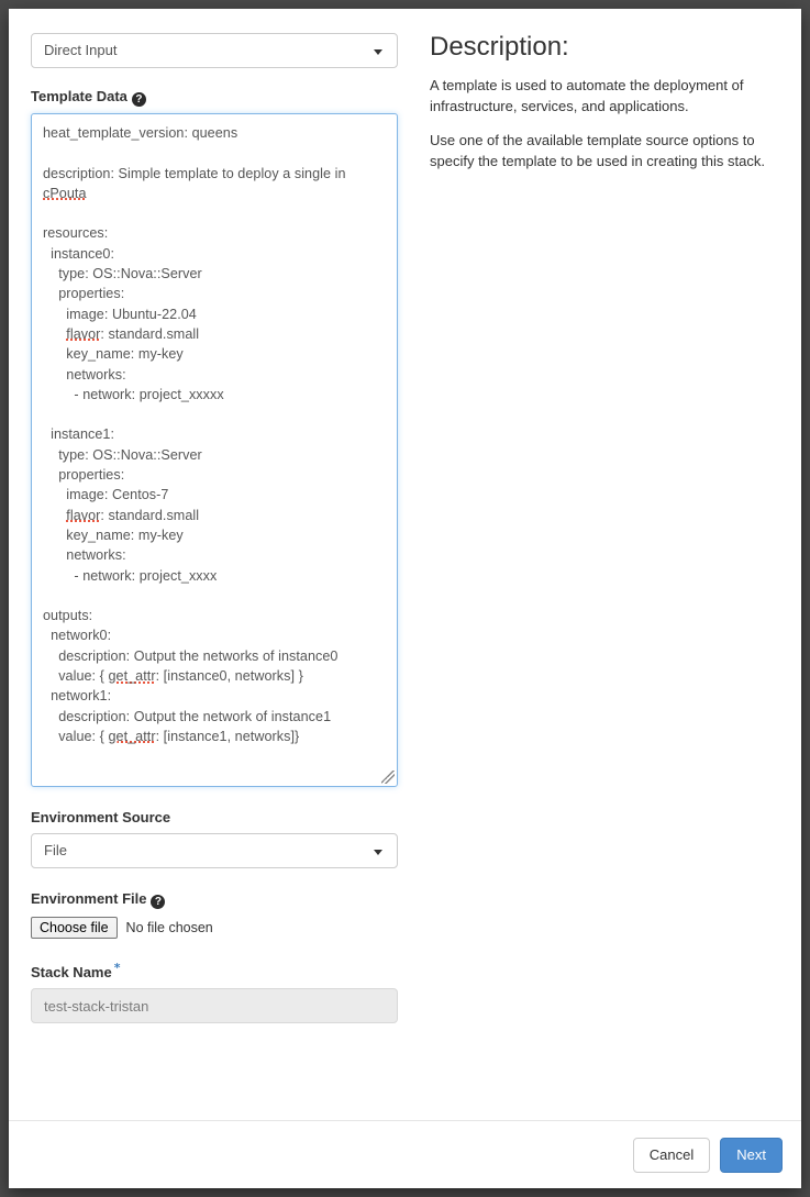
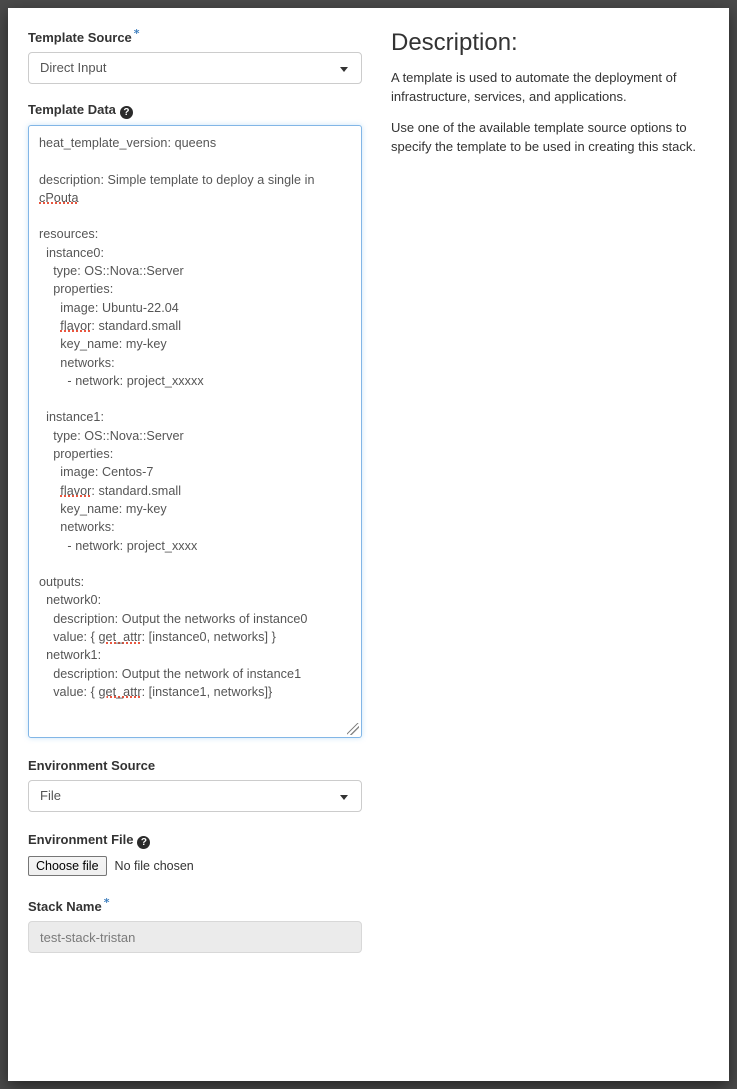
+ Template Source *
  Direct Input
  Template Data ?
  heat_template_version: queens
  description: Simple template to deploy a single in
  cPouta
  resources:
  instance0:
  type: OS::Nova::Server
  properties:
  image: Ubuntu-22.04
  flavor: standard.small
  key_name: my-key
  networks:
  - network: project_xxxxx
  instance1:
  type: OS::Nova::Server
  properties:
  image: Centos-7
  flavor: standard.small
  key_name: my-key
  networks:
  - network: project_xxxx
  outputs:
  network0:
  description: Output the networks of instance0
  value: { get_attr: [instance0, networks] }
  network1:
  description: Output the network of instance1
  value: { get_attr: [instance1, networks]}
  Environment Source
  File
  Environment File ?
  Choose file
  No file chosen
  Stack Name *
  test-stack-tristan
  Description:
  A template is used to automate the deployment of infrastructure, services, and applications.
  Use one of the available template source options to specify the template to be used in creating this stack.
- Cancel
- Next
